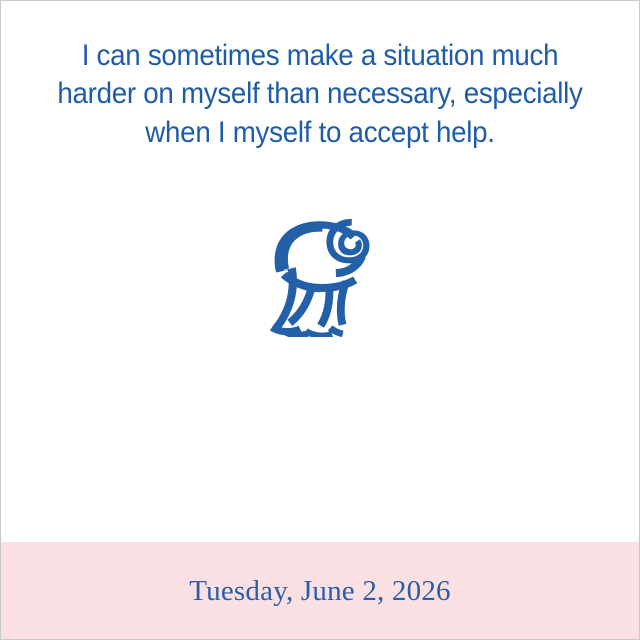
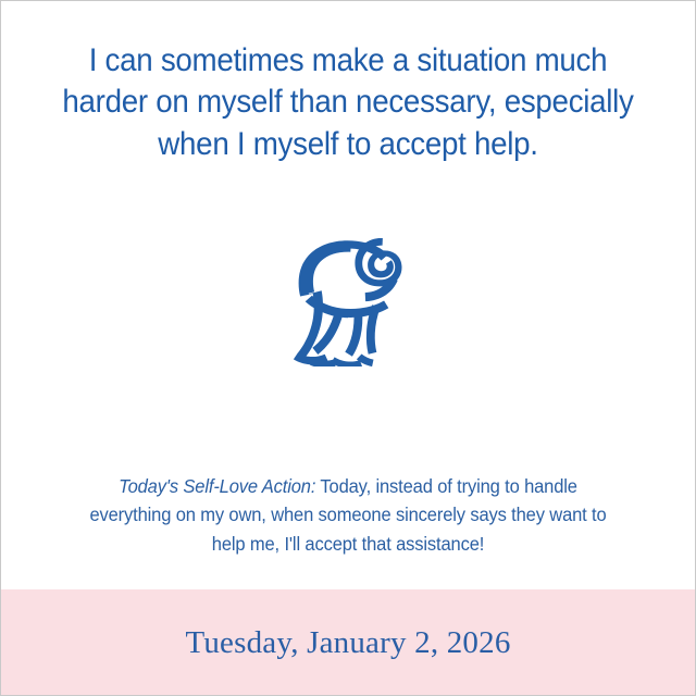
  I can sometimes make a situation much harder on myself than necessary, especially when I myself to accept help.
+ Today's Self-Love Action: Today, instead of trying to handle everything on my own, when someone sincerely says they want to help me, I'll accept that assistance!
- Tuesday, June 2, 2026
+ Tuesday, January 2, 2026
